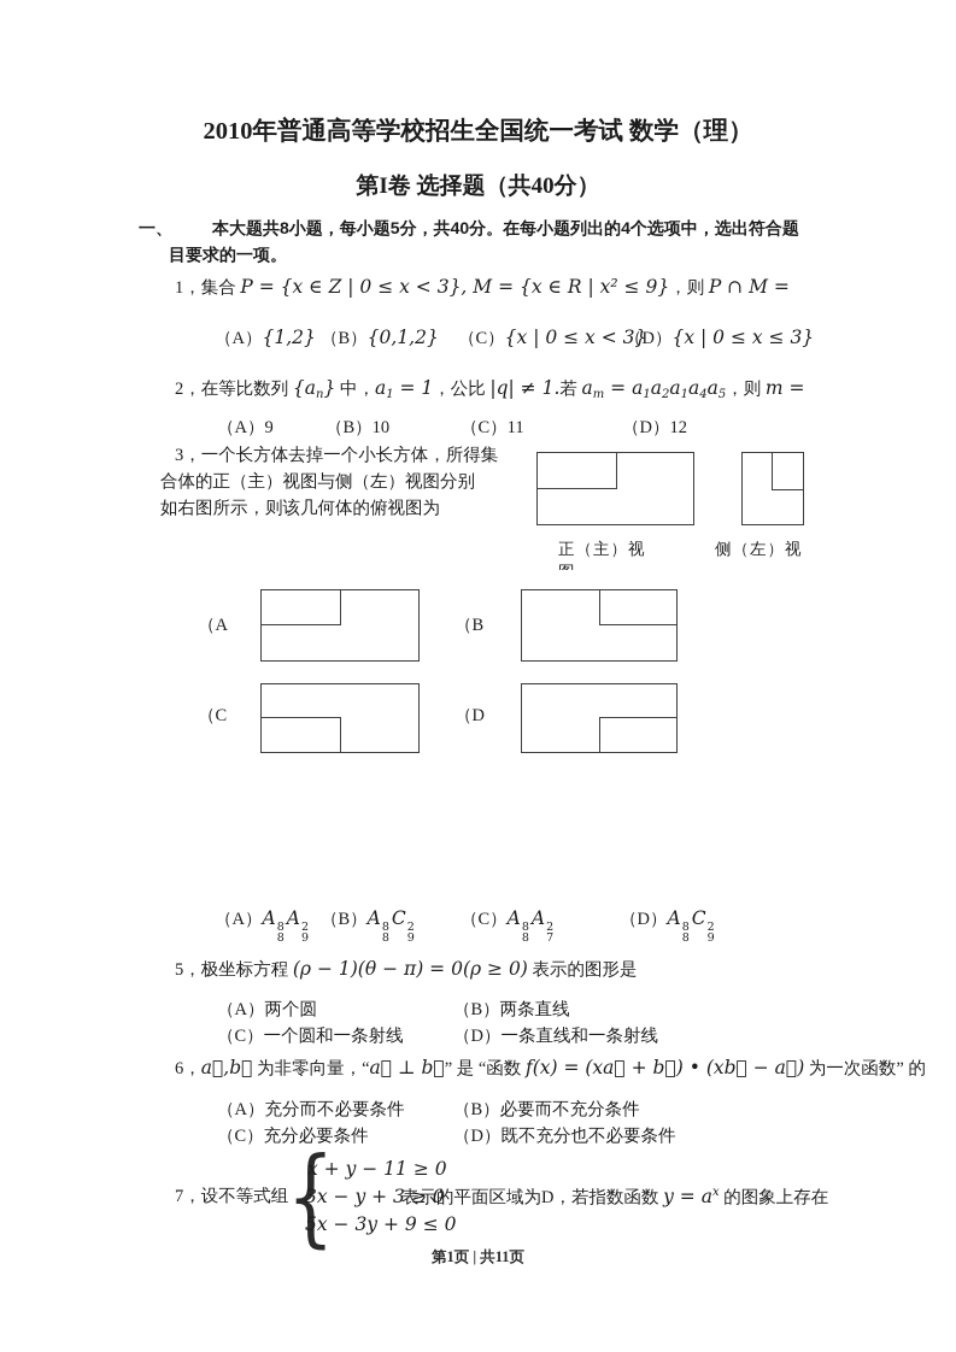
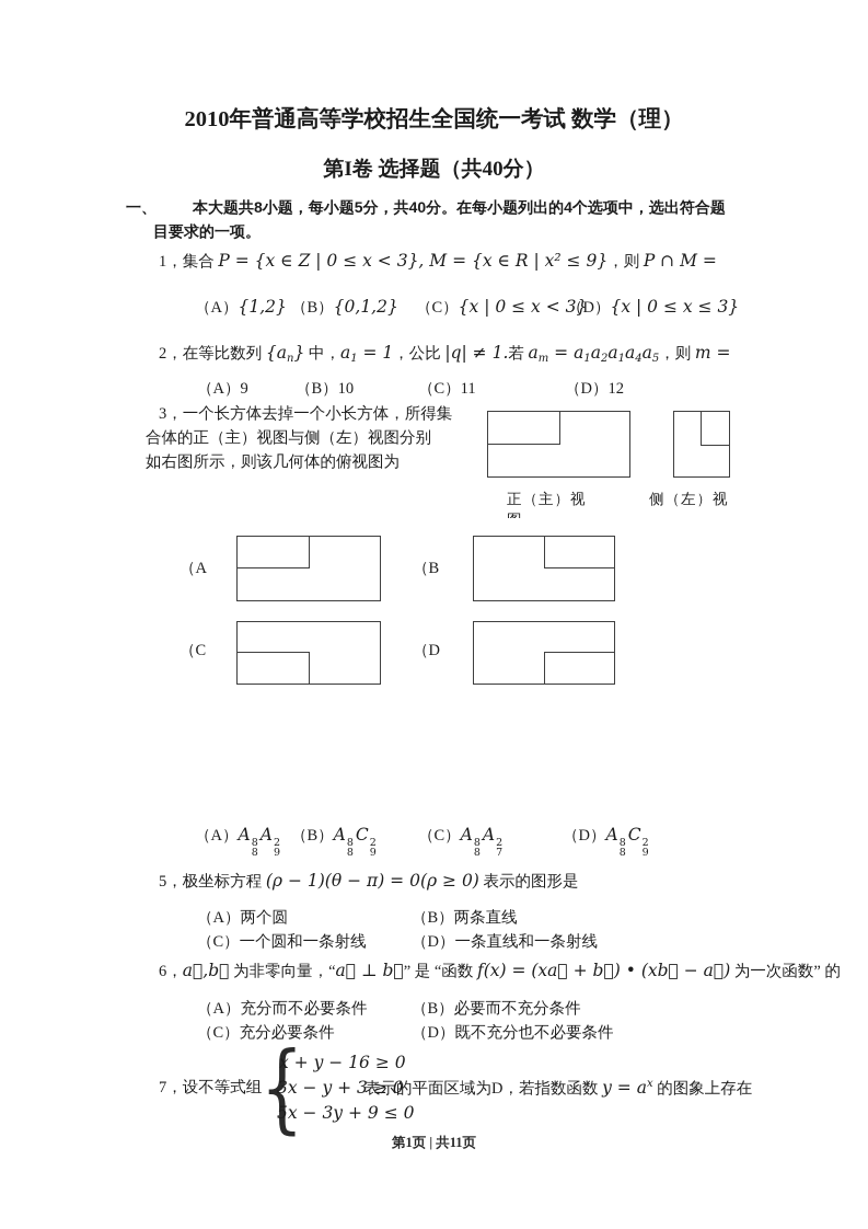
  2010年普通高等学校招生全国统一考试 数学（理）
  第I卷 选择题（共40分）
  一、
  本大题共8小题，每小题5分，共40分。在每小题列出的4个选项中，选出符合题
  目要求的一项。
  1，集合 P = {x ∈ Z | 0 ≤ x < 3}, M = {x ∈ R | x² ≤ 9}，则 P ∩ M =
  （A）{1,2}
  （B）{0,1,2}
  （C）{x | 0 ≤ x < 3}
  （D）{x | 0 ≤ x ≤ 3}
  2，在等比数列 {an} 中，a1 = 1，公比 |q| ≠ 1.若 am = a1a2a1a4a5，则 m =
  （A）9
  （B）10
  （C）11
  （D）12
  3，一个长方体去掉一个小长方体，所得集
  合体的正（主）视图与侧（左）视图分别
  如右图所示，则该几何体的俯视图为
  正（主）视
  侧（左）视
  （A
  （B
  （C
  （D
  （A）A
  8
  8
  A
  2
  9
  （B）A
  8
  8
  C
  2
  9
  （C）A
  8
  8
  A
  2
  7
  （D）A
  8
  8
  C
  2
  9
  5，极坐标方程 (ρ − 1)(θ − π) = 0(ρ ≥ 0) 表示的图形是
  （A）两个圆
  （B）两条直线
  （C）一个圆和一条射线
  （D）一条直线和一条射线
  6，a⃗,b⃗ 为非零向量，“a⃗ ⊥ b⃗” 是 “函数 f(x) = (xa⃗ + b⃗) • (xb⃗ − a⃗) 为一次函数” 的
  （A）充分而不必要条件
  （B）必要而不充分条件
  （C）充分必要条件
  （D）既不充分也不必要条件
  7，设不等式组
  {
- x + y − 11 ≥ 0
+ x + y − 16 ≥ 0
  3x − y + 3 ≥ 0
  5x − 3y + 9 ≤ 0
  表示的平面区域为D，若指数函数 y = ax 的图象上存在
  第1页 | 共11页
